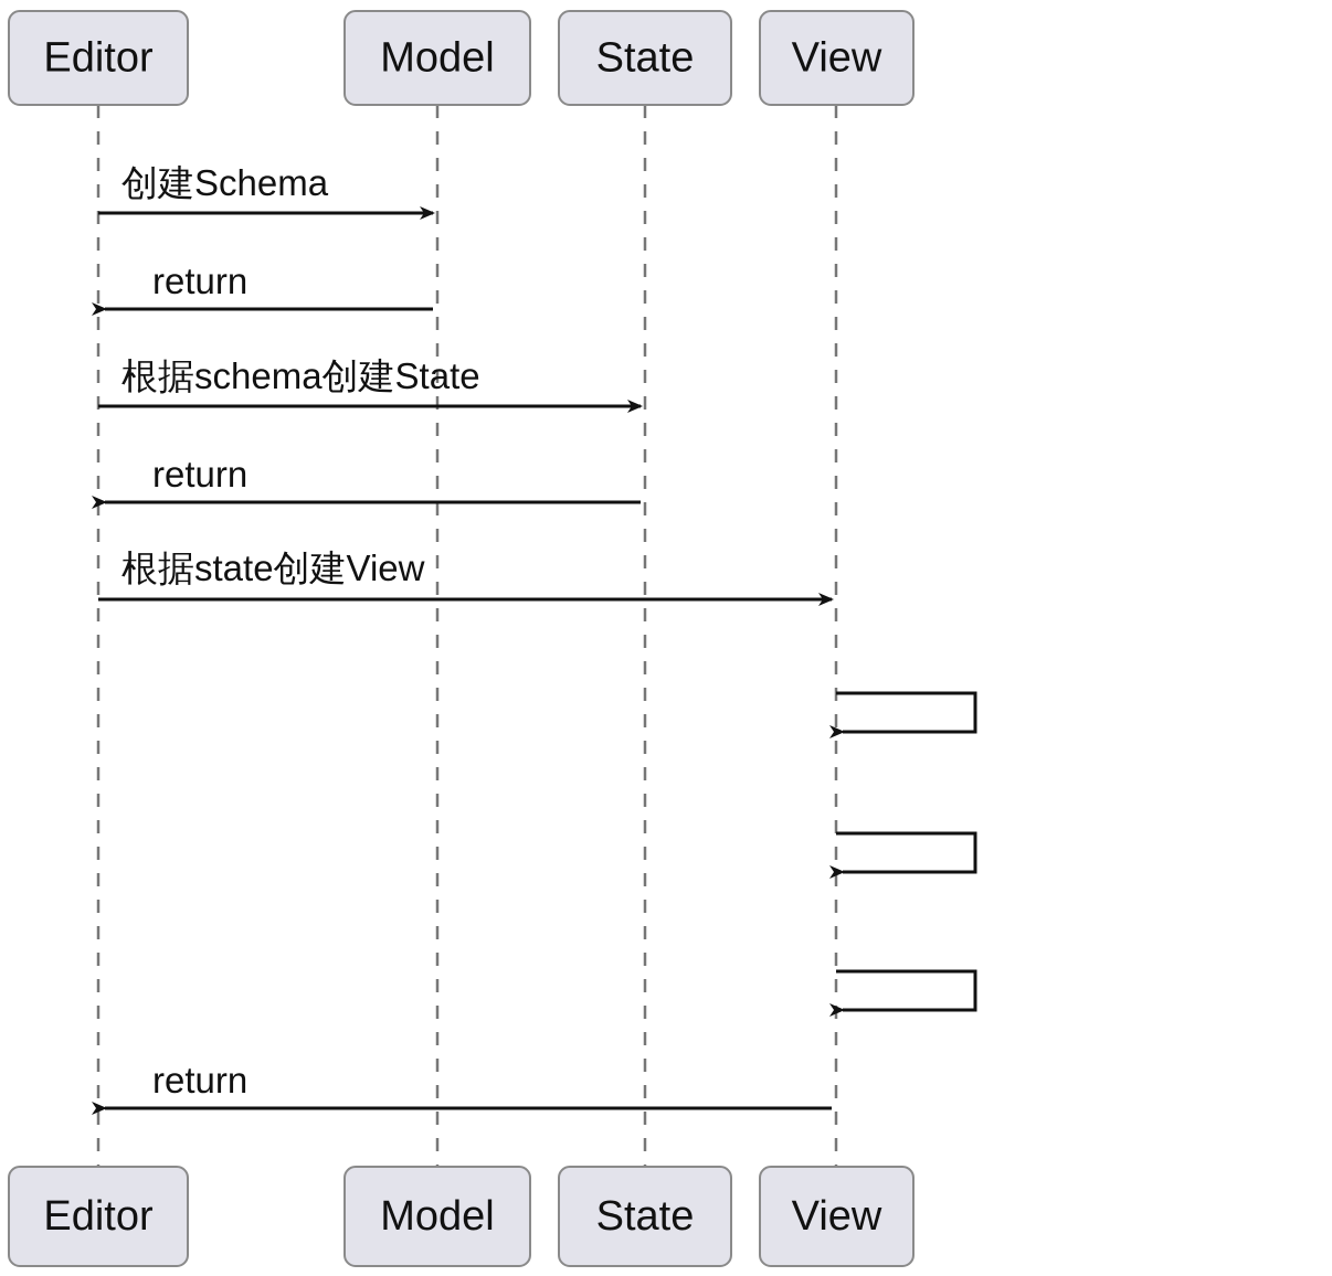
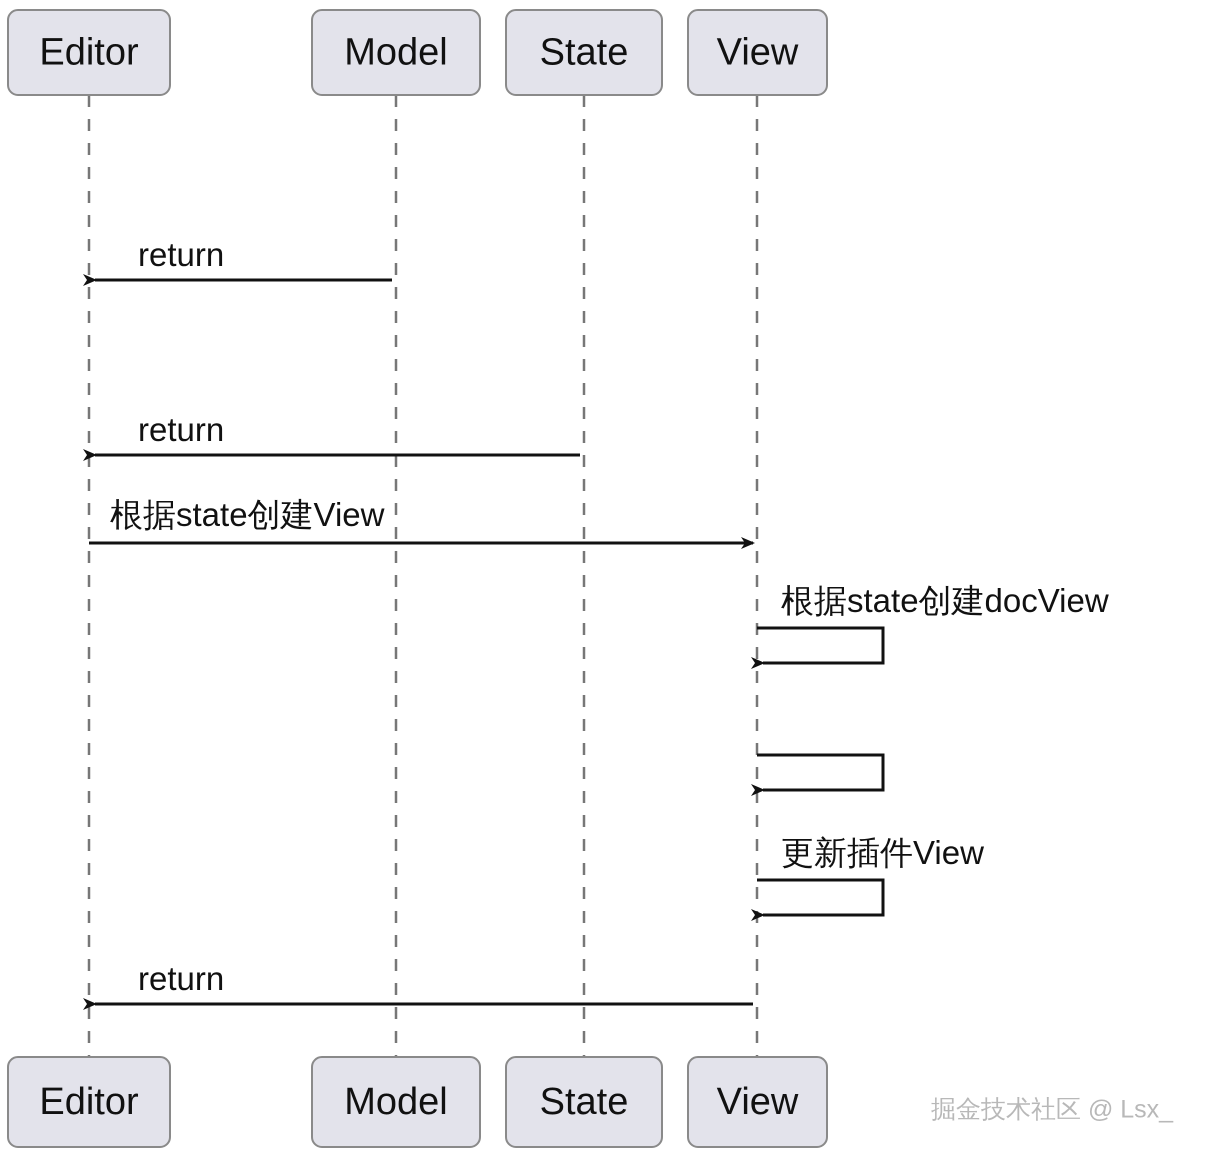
- 创建Schema
  return
- 根据schema创建State
  return
  根据state创建View
+ 根据state创建docView
+ 更新插件View
  return
  Editor
  Model
  State
  View
  Editor
  Model
  State
  View
+ 掘金技术社区 @ Lsx_
